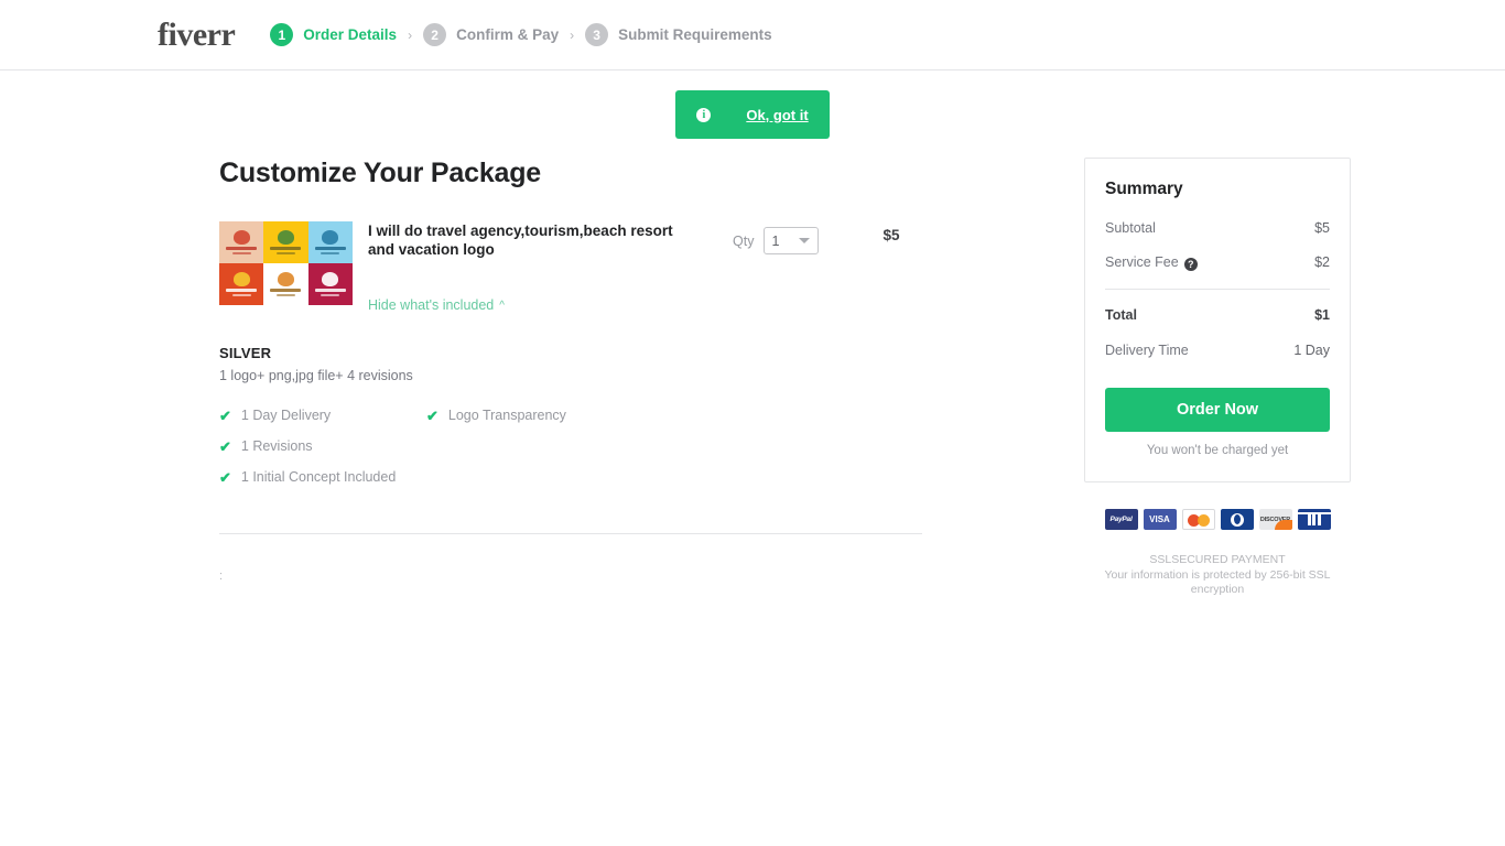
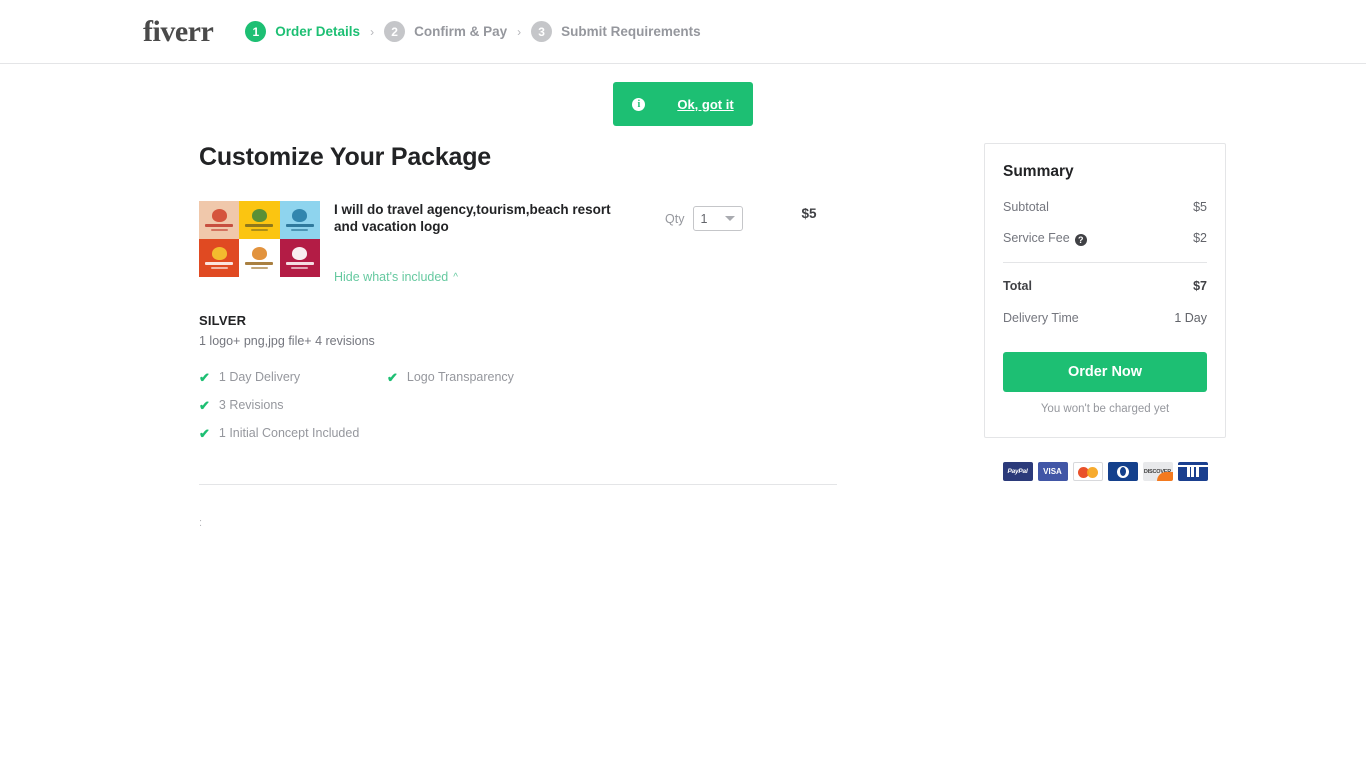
  fiverr
  1
  Order Details
  ›
  2
  Confirm & Pay
  ›
  3
  Submit Requirements
  i
  Ok, got it
  Customize Your Package
  I will do travel agency,tourism,beach resort and vacation logo
  Hide what's included
  ^
  Qty
  1
  $5
  SILVER
  1 logo+ png,jpg file+ 4 revisions
  ✔
  1 Day Delivery
  ✔
  Logo Transparency
  ✔
- 1 Revisions
+ 3 Revisions
  ✔
  1 Initial Concept Included
  :
  Summary
  Subtotal
  $5
  Service Fee ?
  $2
  Total
- $1
+ $7
  Delivery Time
  1 Day
  Order Now
  You won't be charged yet
  VISA
- SSLSECURED PAYMENT
- Your information is protected by 256-bit SSL encryption
